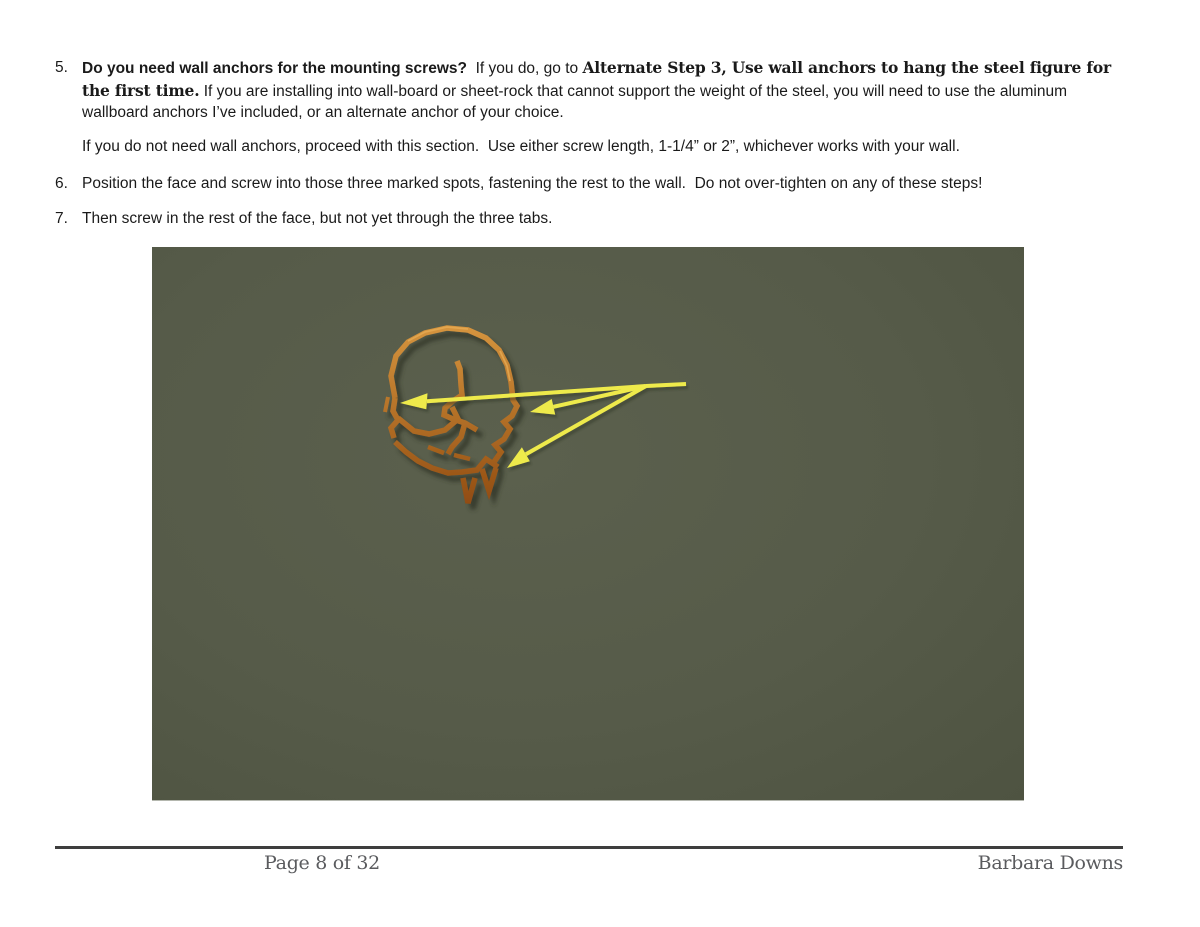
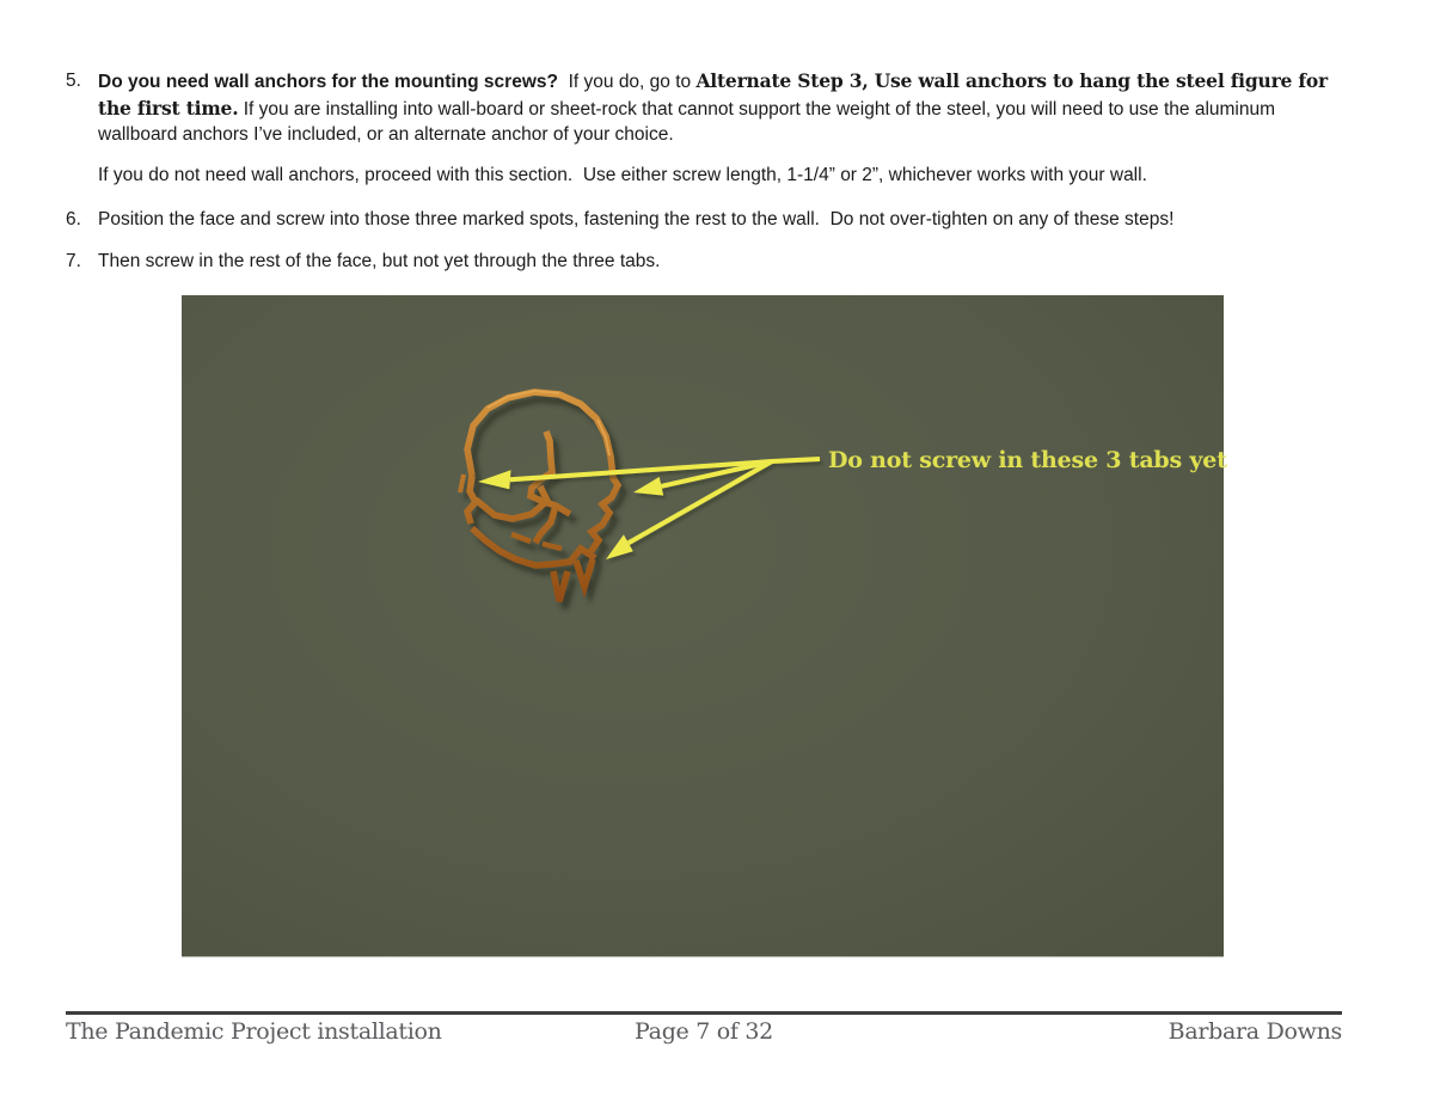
  5.
  Do you need wall anchors for the mounting screws? If you do, go to Alternate Step 3, Use wall anchors to hang the steel figure for the first time. If you are installing into wall-board or sheet-rock that cannot support the weight of the steel, you will need to use the aluminum wallboard anchors I’ve included, or an alternate anchor of your choice.
  If you do not need wall anchors, proceed with this section. Use either screw length, 1-1/4” or 2”, whichever works with your wall.
  6.
  Position the face and screw into those three marked spots, fastening the rest to the wall. Do not over-tighten on any of these steps!
  7.
  Then screw in the rest of the face, but not yet through the three tabs.
+ Do not screw in these 3 tabs yet
+ The Pandemic Project installation
- Page 8 of 32
+ Page 7 of 32
  Barbara Downs
